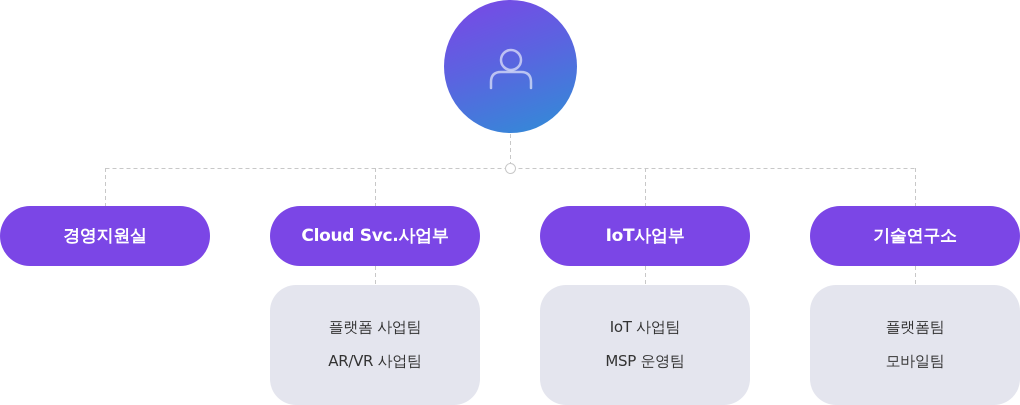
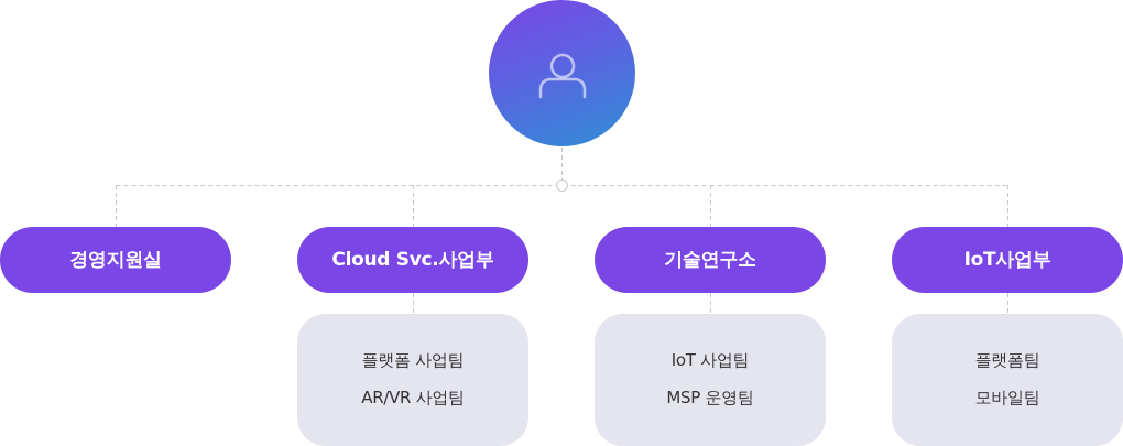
  경영지원실
  Cloud Svc.사업부
  플랫폼 사업팀
  AR/VR 사업팀
- IoT사업부
+ 기술연구소
  IoT 사업팀
  MSP 운영팀
- 기술연구소
+ IoT사업부
  플랫폼팀
  모바일팀
